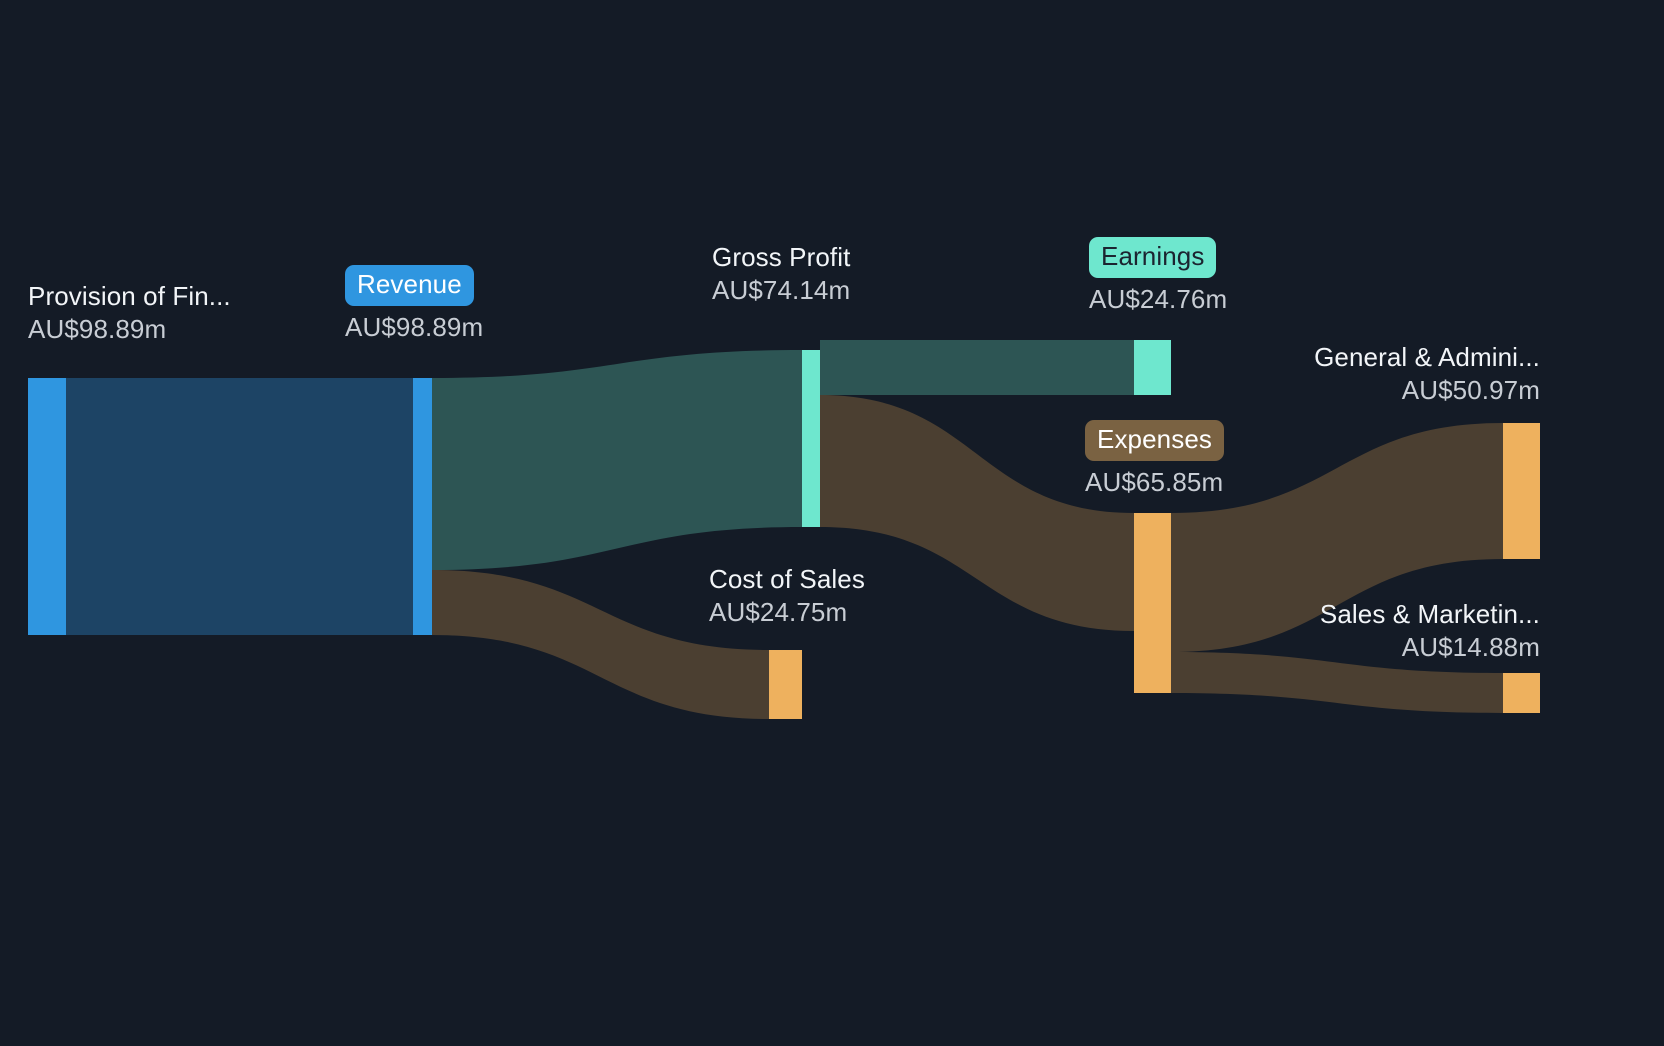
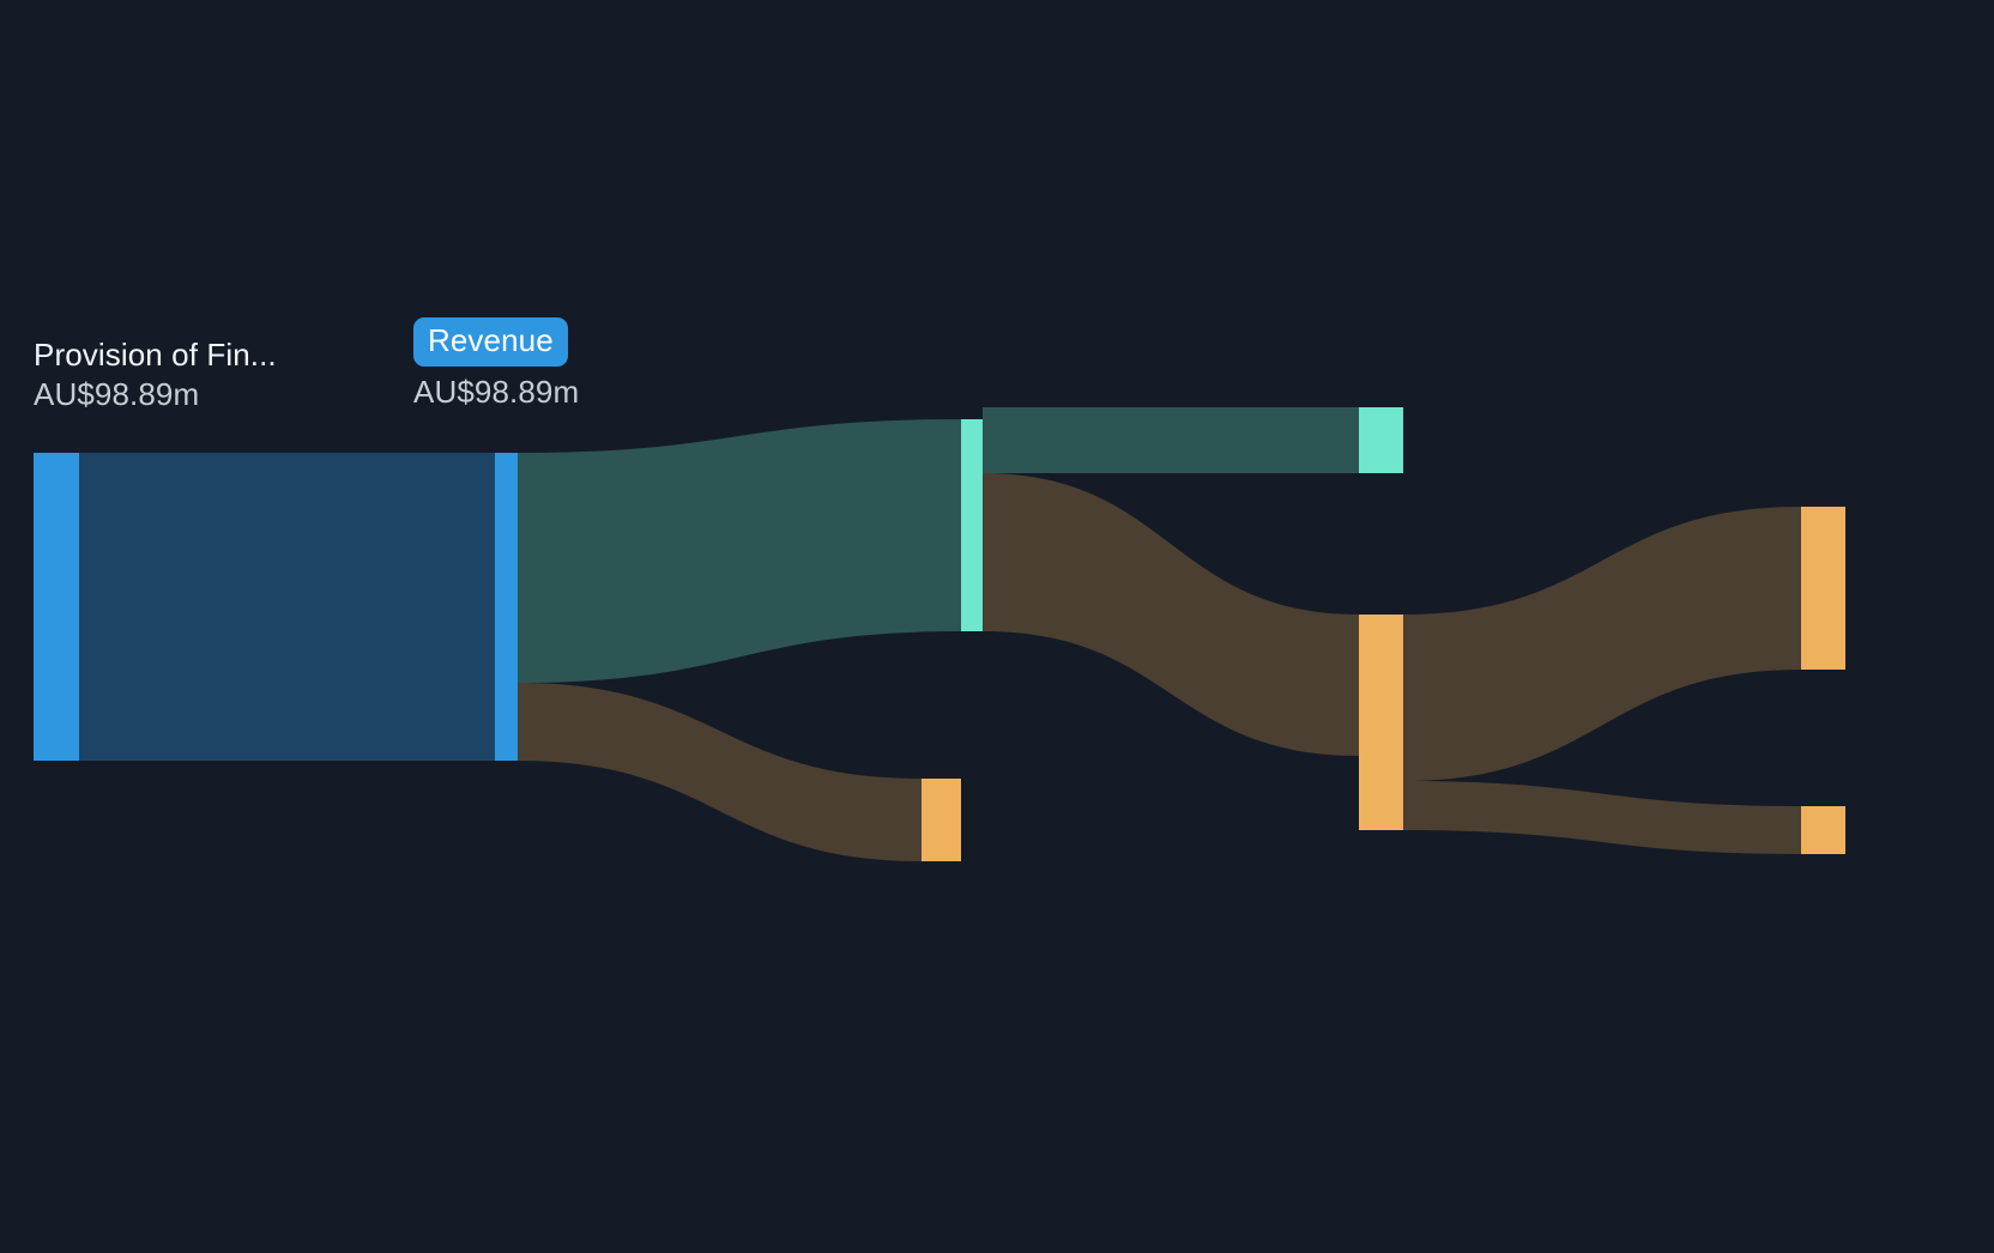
  Provision of Fin...
  AU$98.89m
  Revenue
  AU$98.89m
- Gross Profit
- AU$74.14m
- Cost of Sales
- AU$24.75m
- Earnings
- AU$24.76m
- Expenses
- AU$65.85m
- General & Admini...
- AU$50.97m
- Sales & Marketin...
- AU$14.88m
